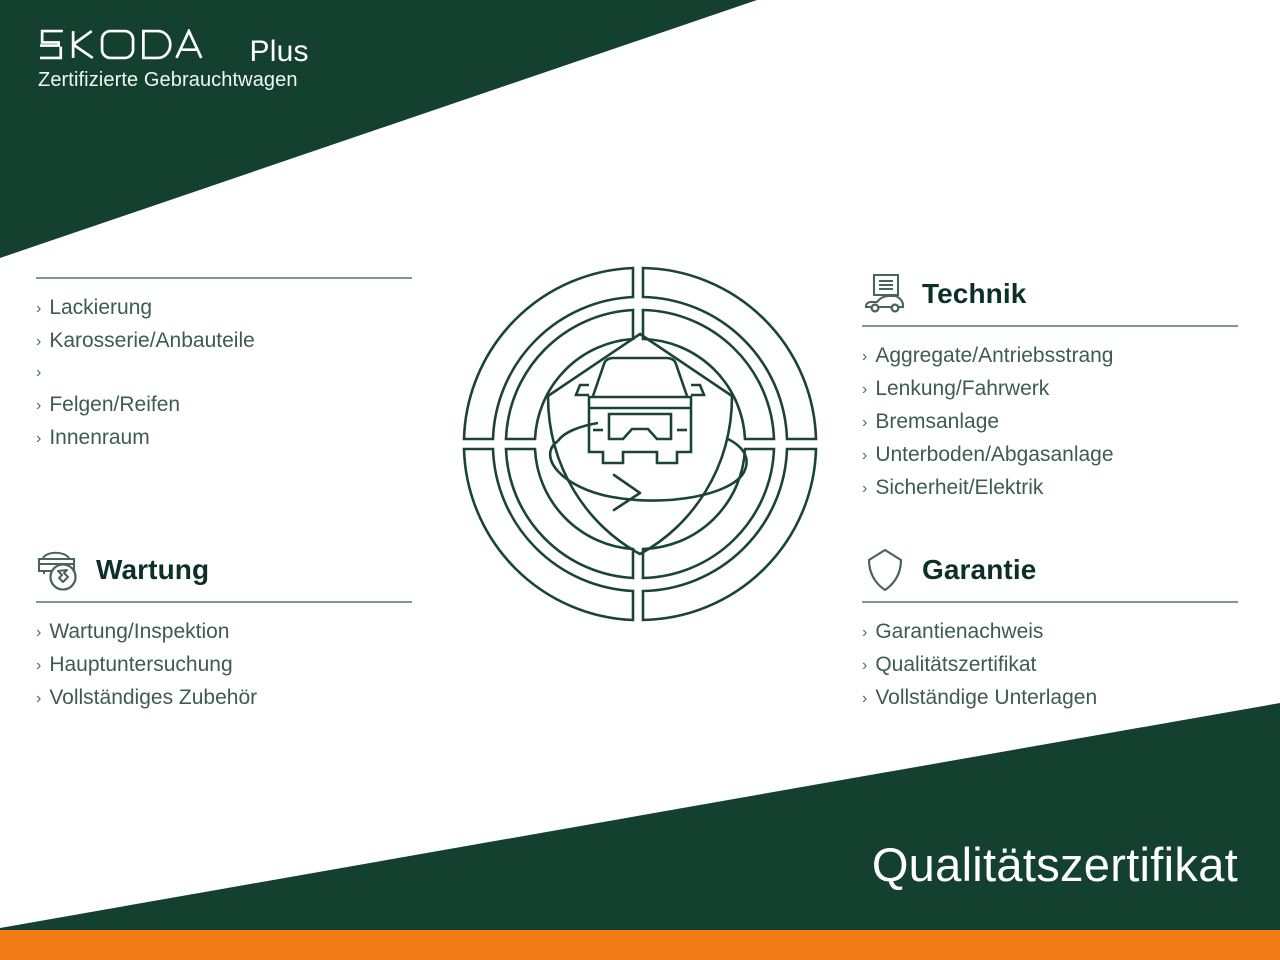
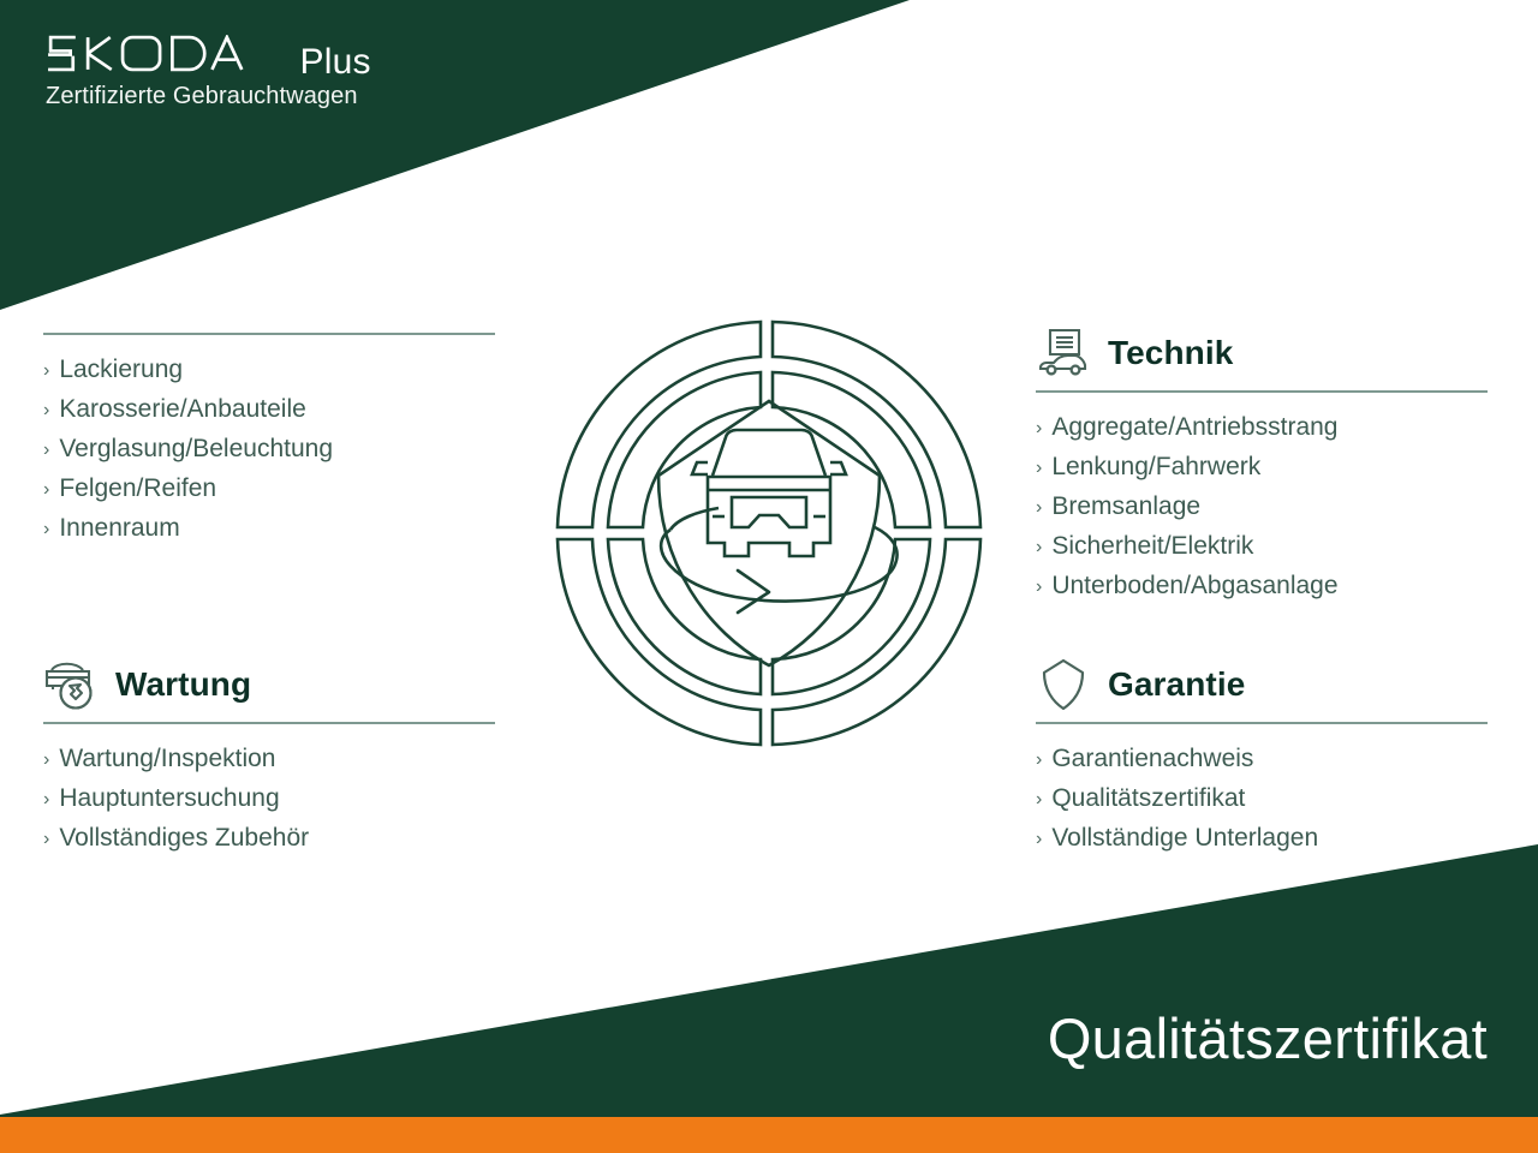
  Plus
  Zertifizierte Gebrauchtwagen
  ›
  Lackierung
  ›
  Karosserie/Anbauteile
  ›
+ Verglasung/Beleuchtung
  ›
  Felgen/Reifen
  ›
  Innenraum
  Wartung
  ›
  Wartung/Inspektion
  ›
  Hauptuntersuchung
  ›
  Vollständiges Zubehör
  Technik
  ›
  Aggregate/Antriebsstrang
  ›
  Lenkung/Fahrwerk
  ›
  Bremsanlage
  ›
- Unterboden/Abgasanlage
+ Sicherheit/Elektrik
  ›
- Sicherheit/Elektrik
+ Unterboden/Abgasanlage
  Garantie
  ›
  Garantienachweis
  ›
  Qualitätszertifikat
  ›
  Vollständige Unterlagen
  Qualitätszertifikat
